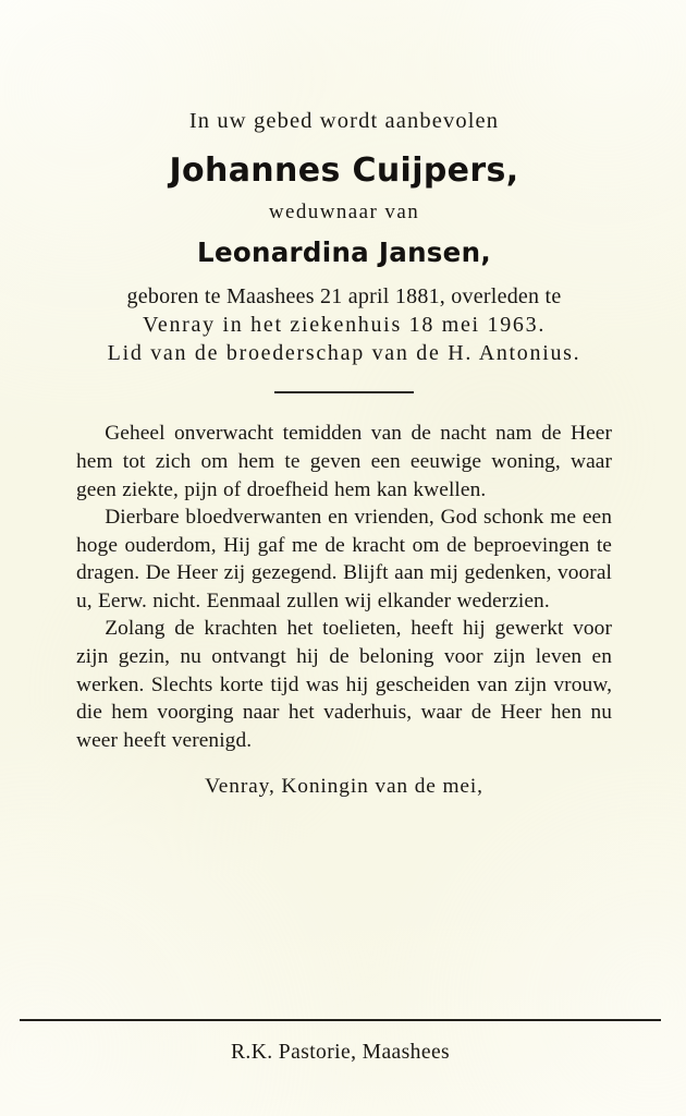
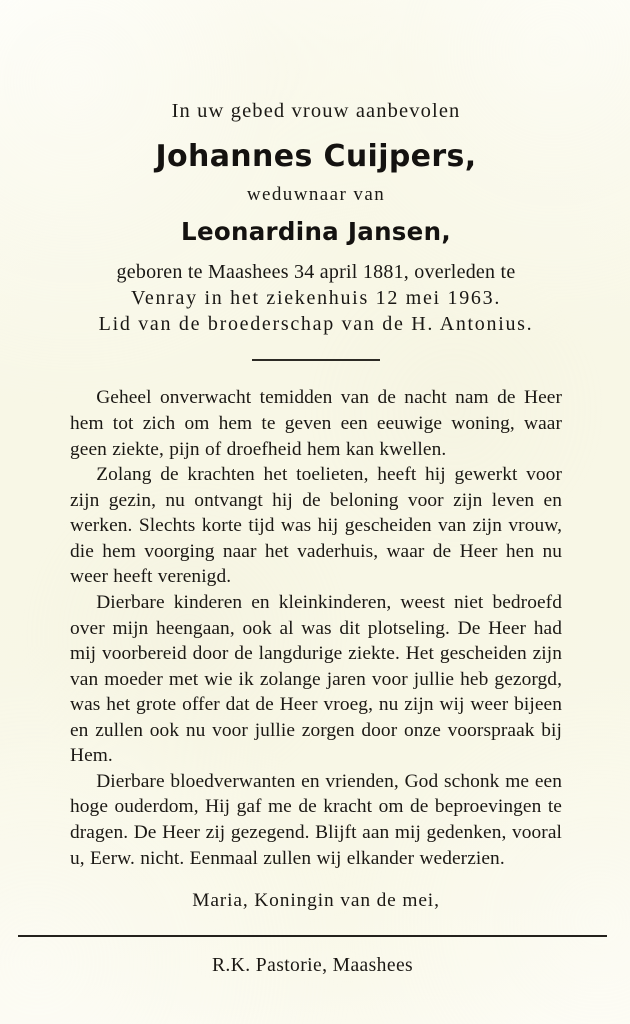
- In uw gebed wordt aanbevolen
+ In uw gebed vrouw aanbevolen
  Johannes Cuijpers,
  weduwnaar van
  Leonardina Jansen,
- geboren te Maashees 21 april 1881, overleden te
+ geboren te Maashees 34 april 1881, overleden te
- Venray in het ziekenhuis 18 mei 1963.
+ Venray in het ziekenhuis 12 mei 1963.
  Lid van de broederschap van de H. Antonius.
  Geheel onverwacht temidden van de nacht nam de Heer hem tot zich om hem te geven een eeuwige woning, waar geen ziekte, pijn of droefheid hem kan kwellen.
- Dierbare bloedverwanten en vrienden, God schonk me een hoge ouderdom, Hij gaf me de kracht om de beproevingen te dragen. De Heer zij gezegend. Blijft aan mij gedenken, vooral u, Eerw. nicht. Eenmaal zullen wij elkander wederzien.
+ Zolang de krachten het toelieten, heeft hij gewerkt voor zijn gezin, nu ontvangt hij de beloning voor zijn leven en werken. Slechts korte tijd was hij gescheiden van zijn vrouw, die hem voorging naar het vaderhuis, waar de Heer hen nu weer heeft verenigd.
+ Dierbare kinderen en kleinkinderen, weest niet bedroefd over mijn heengaan, ook al was dit plotseling. De Heer had mij voorbereid door de langdurige ziekte. Het gescheiden zijn van moeder met wie ik zolange jaren voor jullie heb gezorgd, was het grote offer dat de Heer vroeg, nu zijn wij weer bijeen en zullen ook nu voor jullie zorgen door onze voorspraak bij Hem.
- Zolang de krachten het toelieten, heeft hij gewerkt voor zijn gezin, nu ontvangt hij de beloning voor zijn leven en werken. Slechts korte tijd was hij gescheiden van zijn vrouw, die hem voorging naar het vaderhuis, waar de Heer hen nu weer heeft verenigd.
+ Dierbare bloedverwanten en vrienden, God schonk me een hoge ouderdom, Hij gaf me de kracht om de beproevingen te dragen. De Heer zij gezegend. Blijft aan mij gedenken, vooral u, Eerw. nicht. Eenmaal zullen wij elkander wederzien.
- Venray, Koningin van de mei,
+ Maria, Koningin van de mei,
  R.K. Pastorie, Maashees
